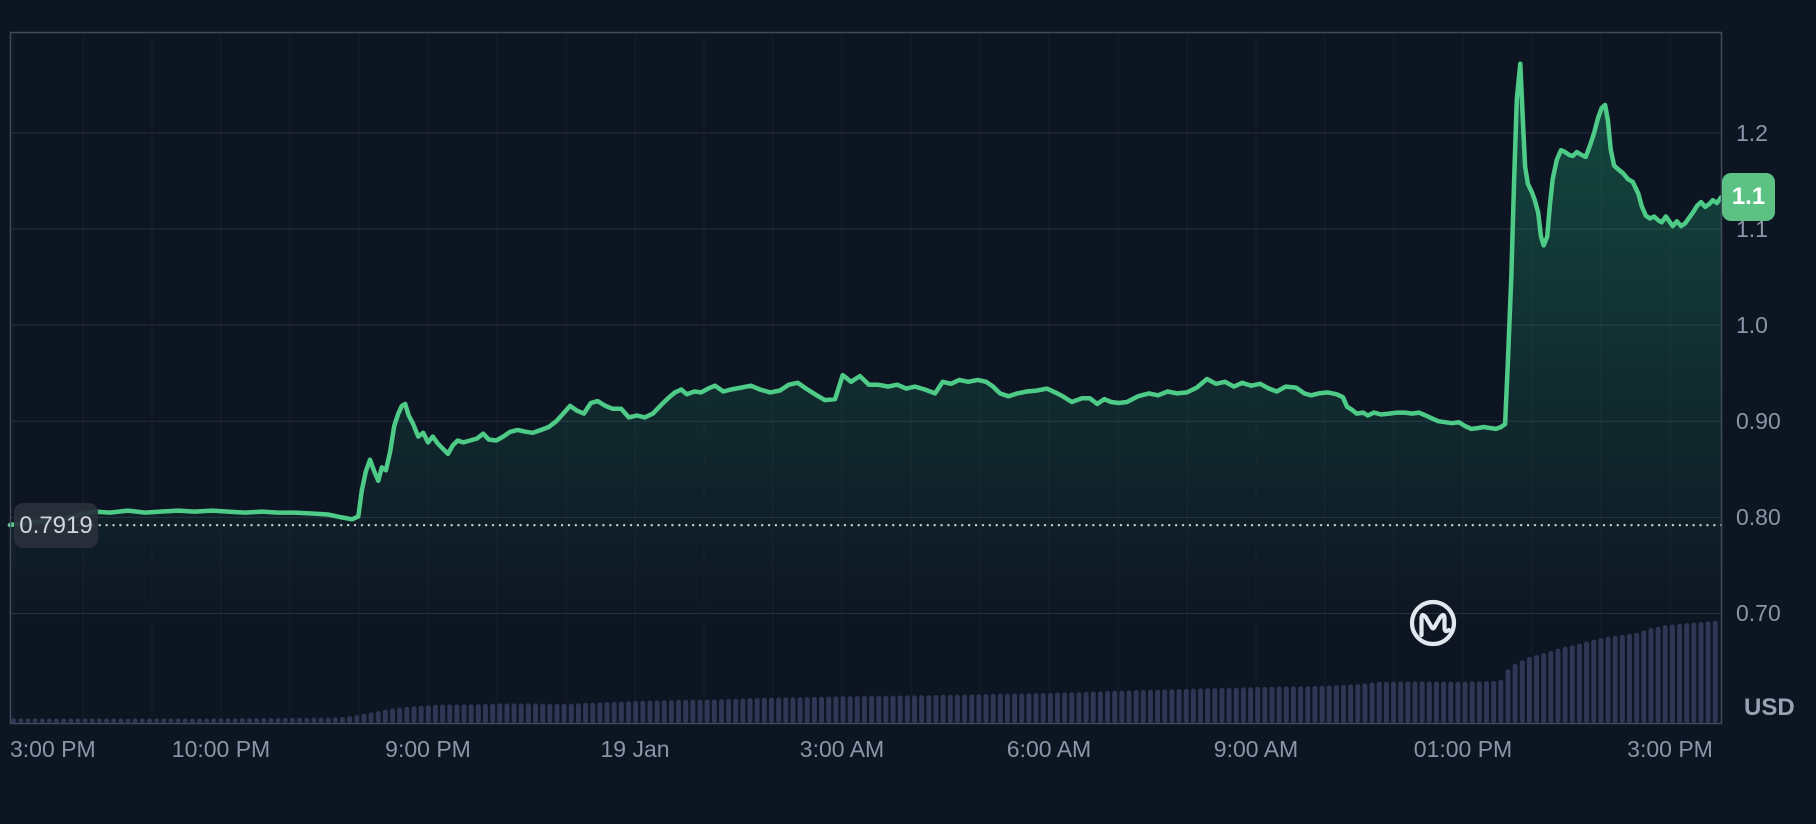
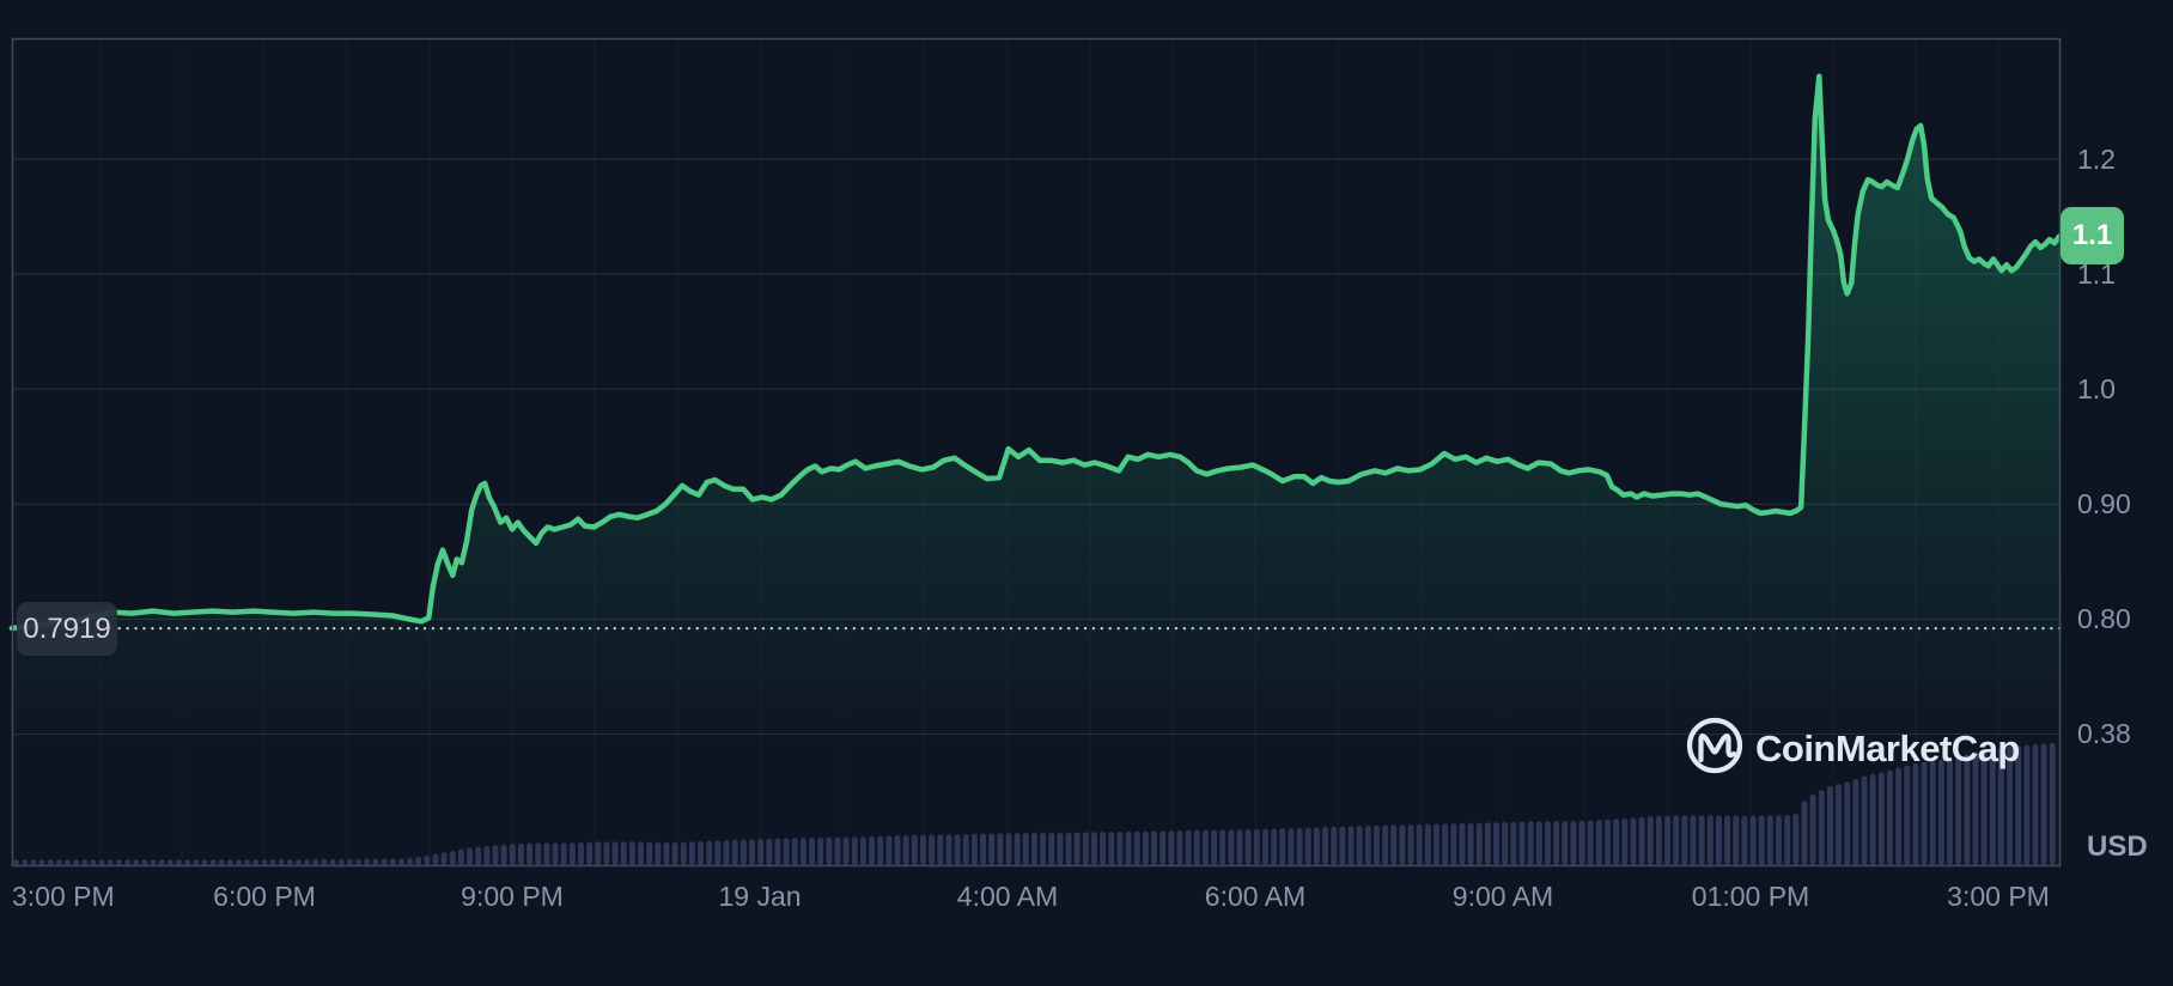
  1.2
  1.1
  1.0
  0.90
  0.80
- 0.70
+ 0.38
  3:00 PM
- 10:00 PM
+ 6:00 PM
  9:00 PM
  19 Jan
- 3:00 AM
+ 4:00 AM
  6:00 AM
  9:00 AM
  01:00 PM
  3:00 PM
  USD
  1.1
  0.7919
+ CoinMarketCap
